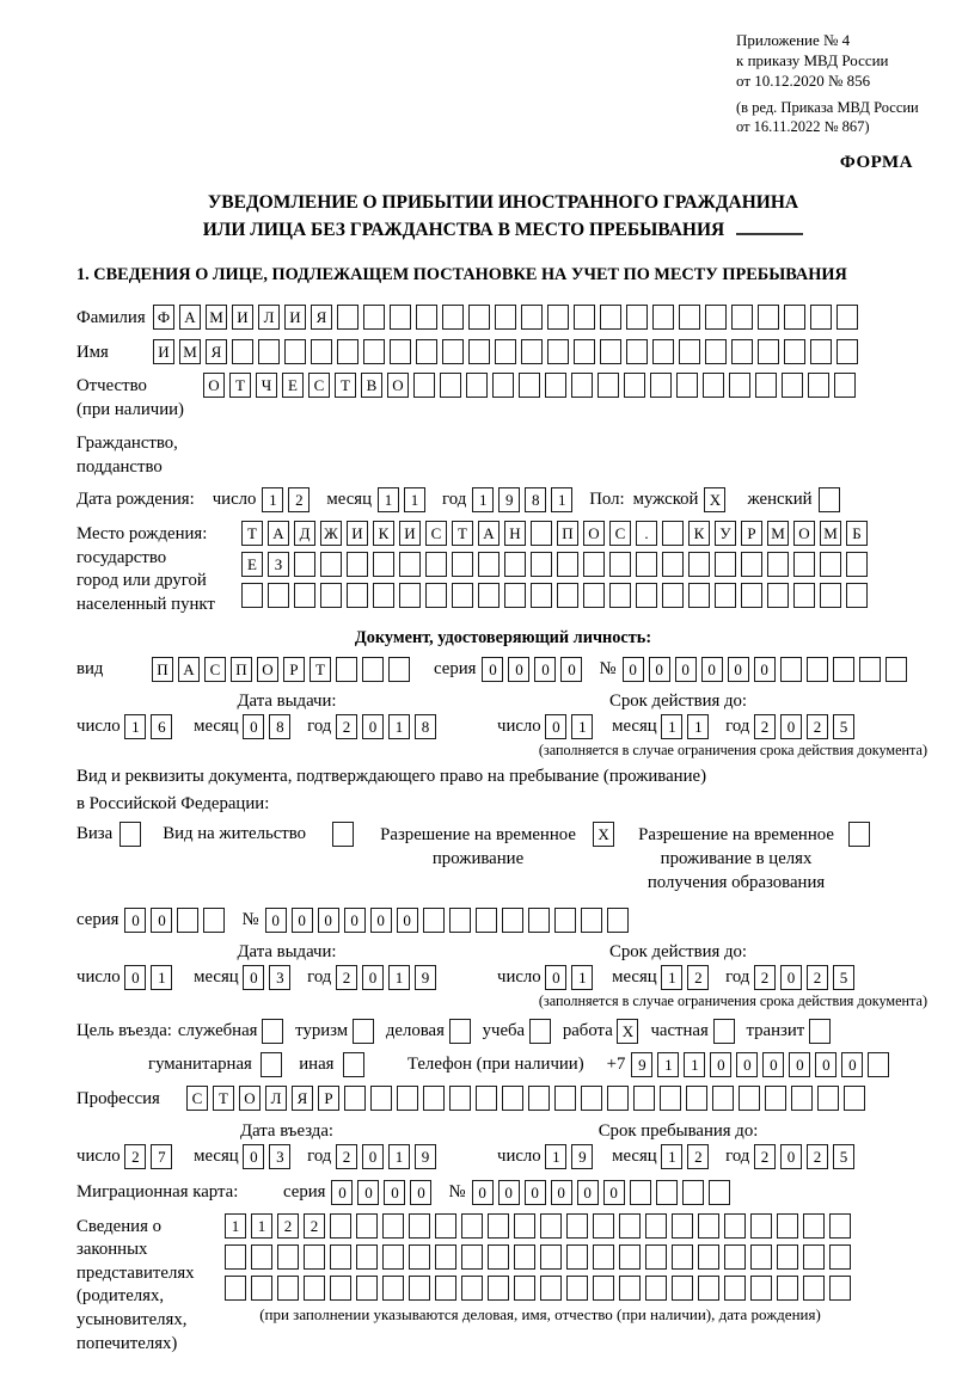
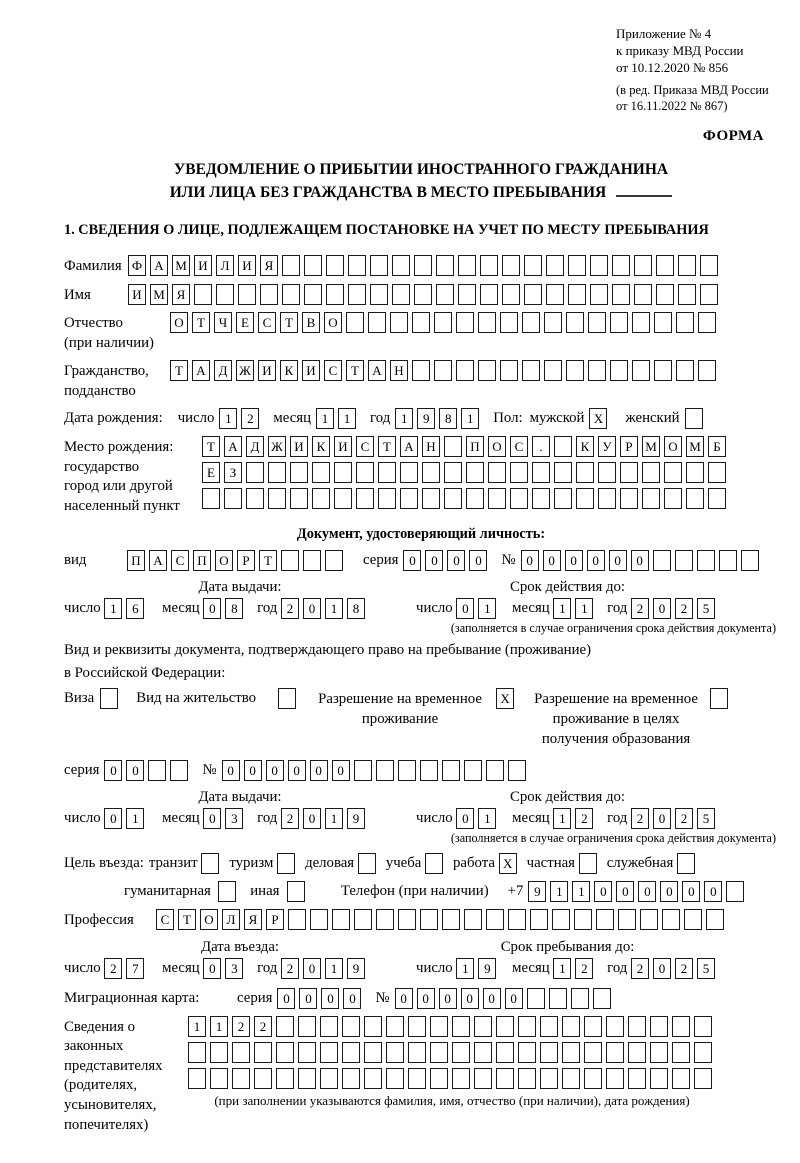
  Приложение № 4
  к приказу МВД России
  от 10.12.2020 № 856
  (в ред. Приказа МВД России
  от 16.11.2022 № 867)
  ФОРМА
  УВЕДОМЛЕНИЕ О ПРИБЫТИИ ИНОСТРАННОГО ГРАЖДАНИНА
  ИЛИ ЛИЦА БЕЗ ГРАЖДАНСТВА В МЕСТО ПРЕБЫВАНИЯ
  1. СВЕДЕНИЯ О ЛИЦЕ, ПОДЛЕЖАЩЕМ ПОСТАНОВКЕ НА УЧЕТ ПО МЕСТУ ПРЕБЫВАНИЯ
  Фамилия
  Ф А М И Л И Я
  Имя
  И М Я
  Отчество
  (при наличии)
  О Т Ч Е С Т В О
  Гражданство,
  подданство
+ Т А Д Ж И К И С Т А Н
  Дата рождения:
  число
  1 2
  месяц
  1 1
  год
  1 9 8 1
  Пол:
  мужской
  X
  женский
  Место рождения:
  государство
  город или другой
  населенный пункт
  Т А Д Ж И К И С Т А Н П О С . К У Р М О М Б
  Е З
  Документ, удостоверяющий личность:
  вид
  П А С П О Р Т
  серия
  0 0 0 0
  №
  0 0 0 0 0 0
  Дата выдачи:
  число 1 6 месяц 0 8 год 2 0 1 8
  Срок действия до:
  число 0 1 месяц 1 1 год 2 0 2 5
  (заполняется в случае ограничения срока действия документа)
  Вид и реквизиты документа, подтверждающего право на пребывание (проживание)
  в Российской Федерации:
  Виза
  Вид на жительство
  Разрешение на временное проживание
  X
  Разрешение на временное проживание в целях получения образования
  серия
  0 0
  №
  0 0 0 0 0 0
  Дата выдачи:
  число 0 1 месяц 0 3 год 2 0 1 9
  Срок действия до:
  число 0 1 месяц 1 2 год 2 0 2 5
  (заполняется в случае ограничения срока действия документа)
  Цель въезда:
- служебная
+ транзит
  туризм
  деловая
  учеба
  работа X
  частная
- транзит
+ служебная
  гуманитарная
  иная
  Телефон (при наличии)
  +7
  9 1 1 0 0 0 0 0 0
  Профессия
  С Т О Л Я Р
  Дата въезда:
  число 2 7 месяц 0 3 год 2 0 1 9
  Срок пребывания до:
  число 1 9 месяц 1 2 год 2 0 2 5
  Миграционная карта:
  серия
  0 0 0 0
  №
  0 0 0 0 0 0
  Сведения о
  законных
  представителях
  (родителях,
  усыновителях,
  попечителях)
  1 1 2 2
- (при заполнении указываются деловая, имя, отчество (при наличии), дата рождения)
+ (при заполнении указываются фамилия, имя, отчество (при наличии), дата рождения)
